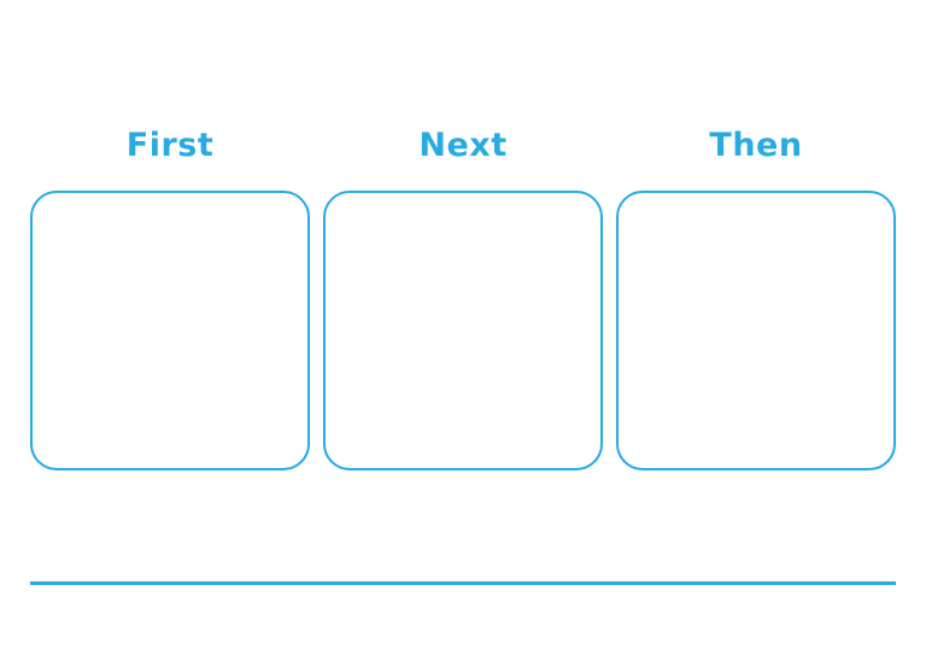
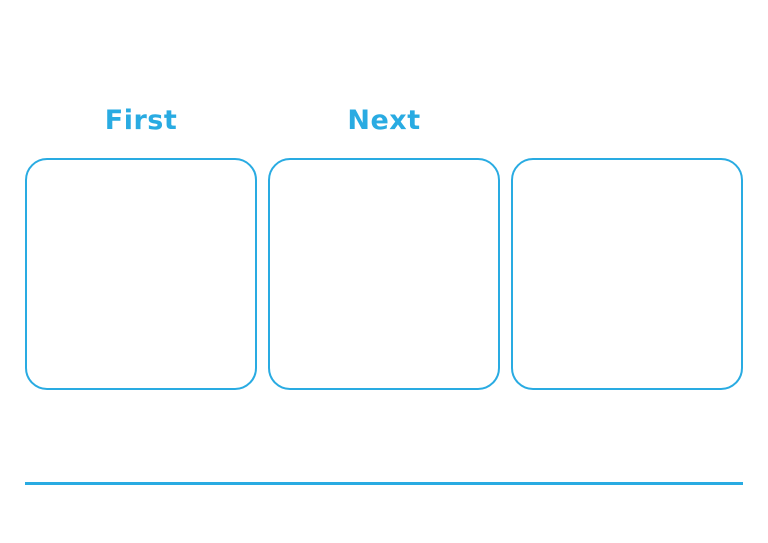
  First
  Next
- Then
